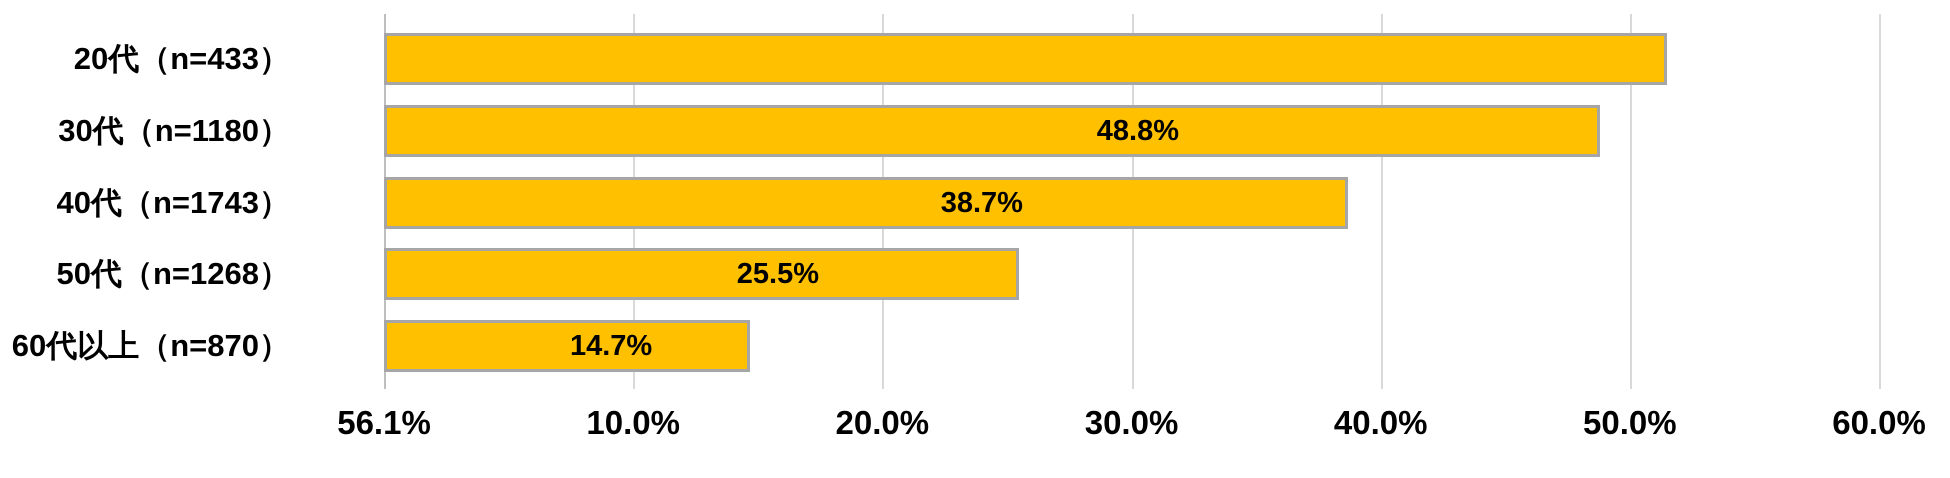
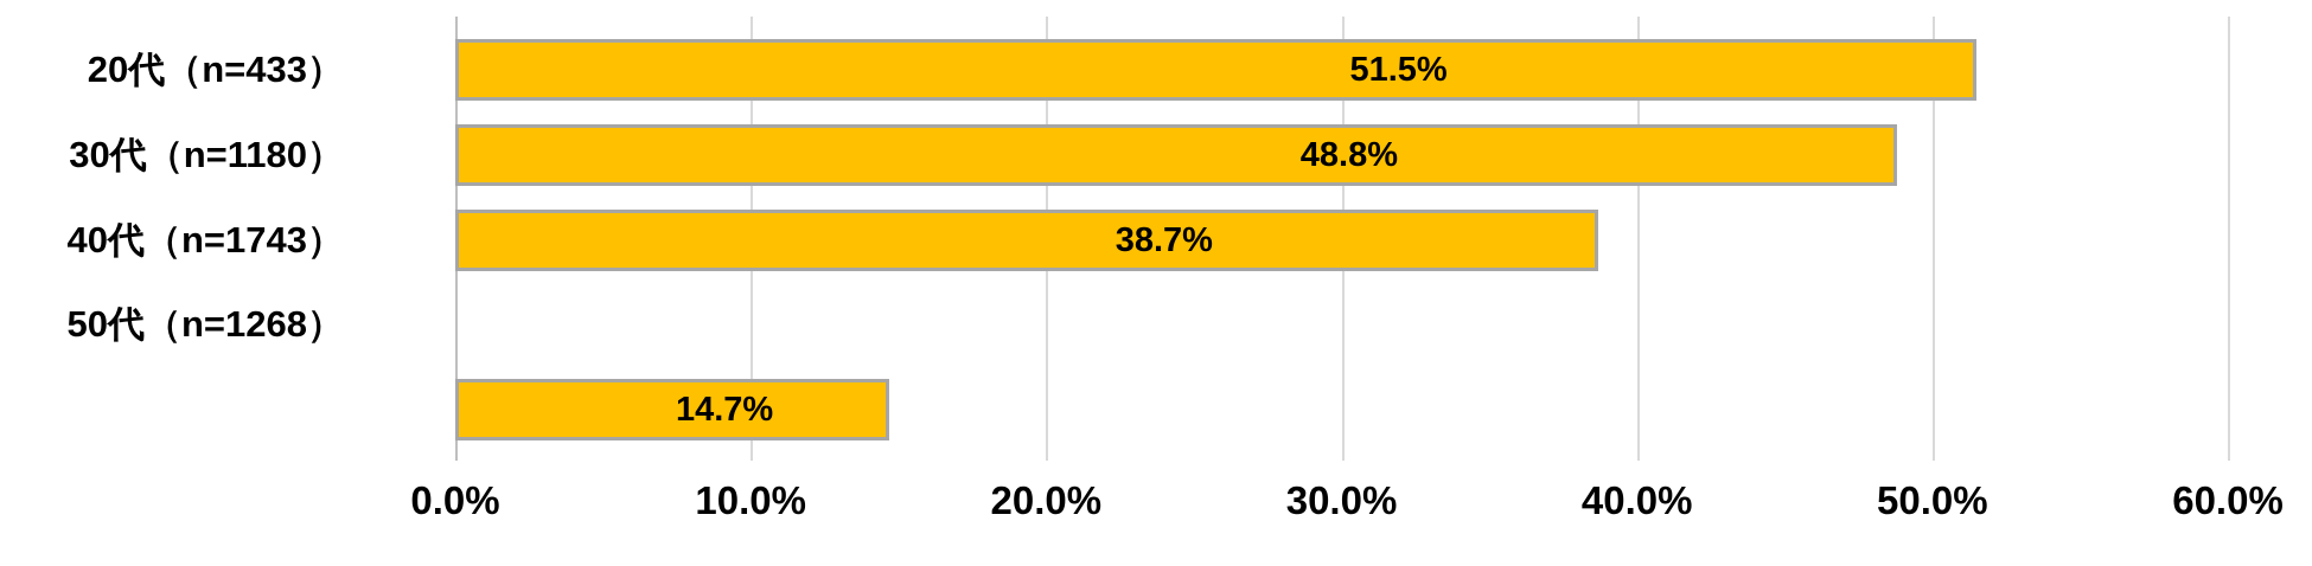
+ 51.5%
  20代（n=433）
  48.8%
  30代（n=1180）
  38.7%
  40代（n=1743）
- 25.5%
  50代（n=1268）
  14.7%
- 60代以上（n=870）
- 56.1%
+ 0.0%
  10.0%
  20.0%
  30.0%
  40.0%
  50.0%
  60.0%
